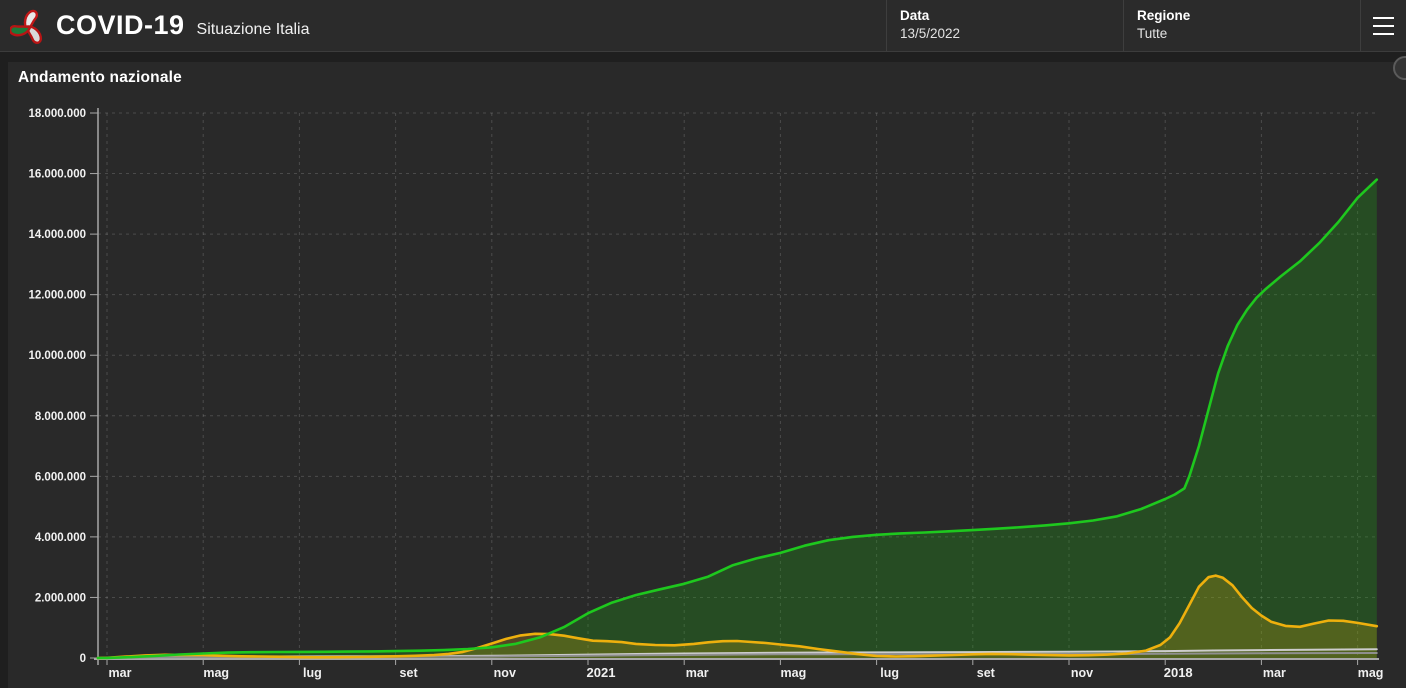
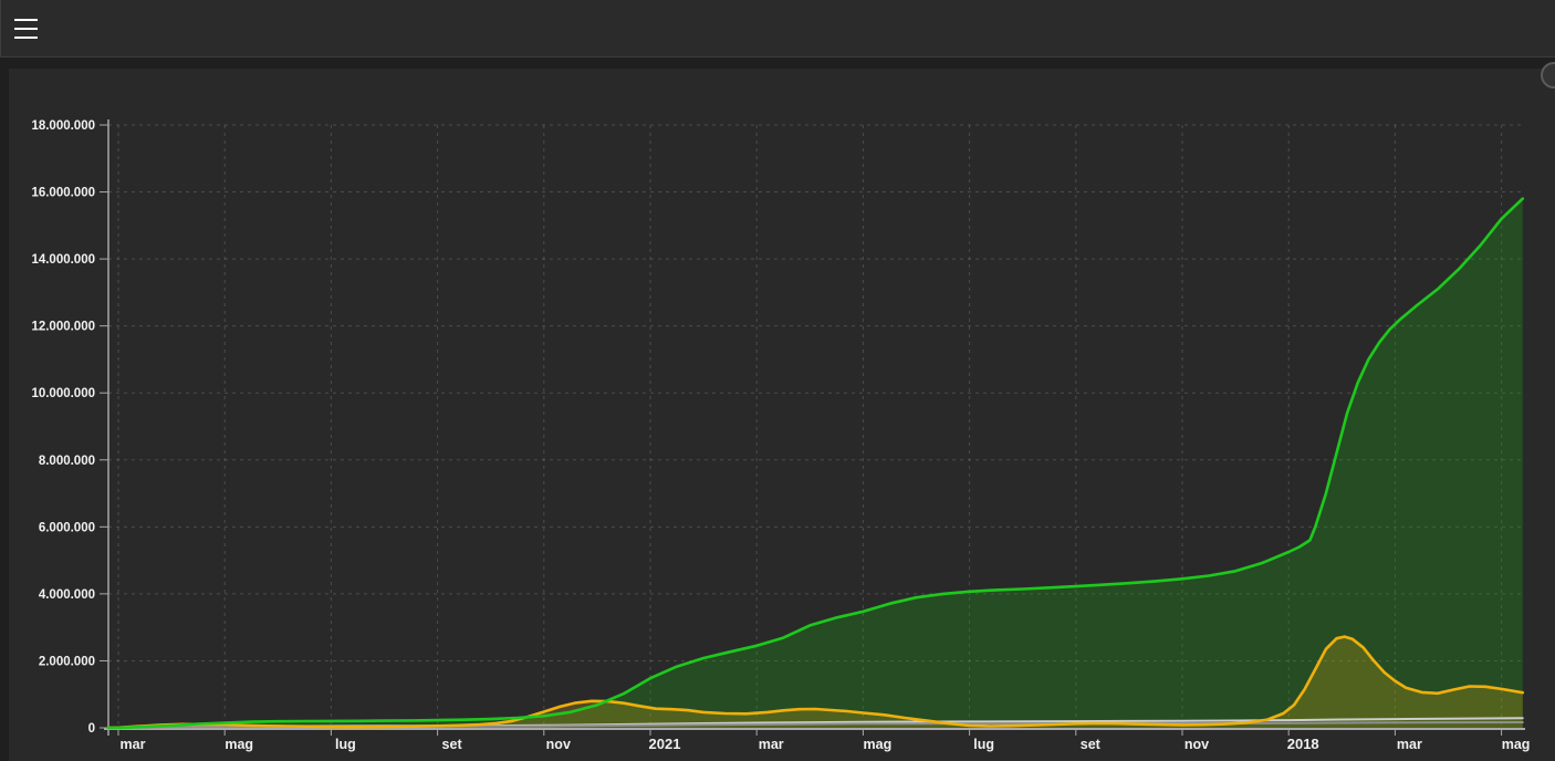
- COVID-19
- Situazione Italia
- Data
- 13/5/2022
- Regione
- Tutte
- Andamento nazionale
  0
  2.000.000
  4.000.000
  6.000.000
  8.000.000
  10.000.000
  12.000.000
  14.000.000
  16.000.000
  18.000.000
  mar
  mag
  lug
  set
  nov
  2021
  mar
  mag
  lug
  set
  nov
  2018
  mar
  mag
